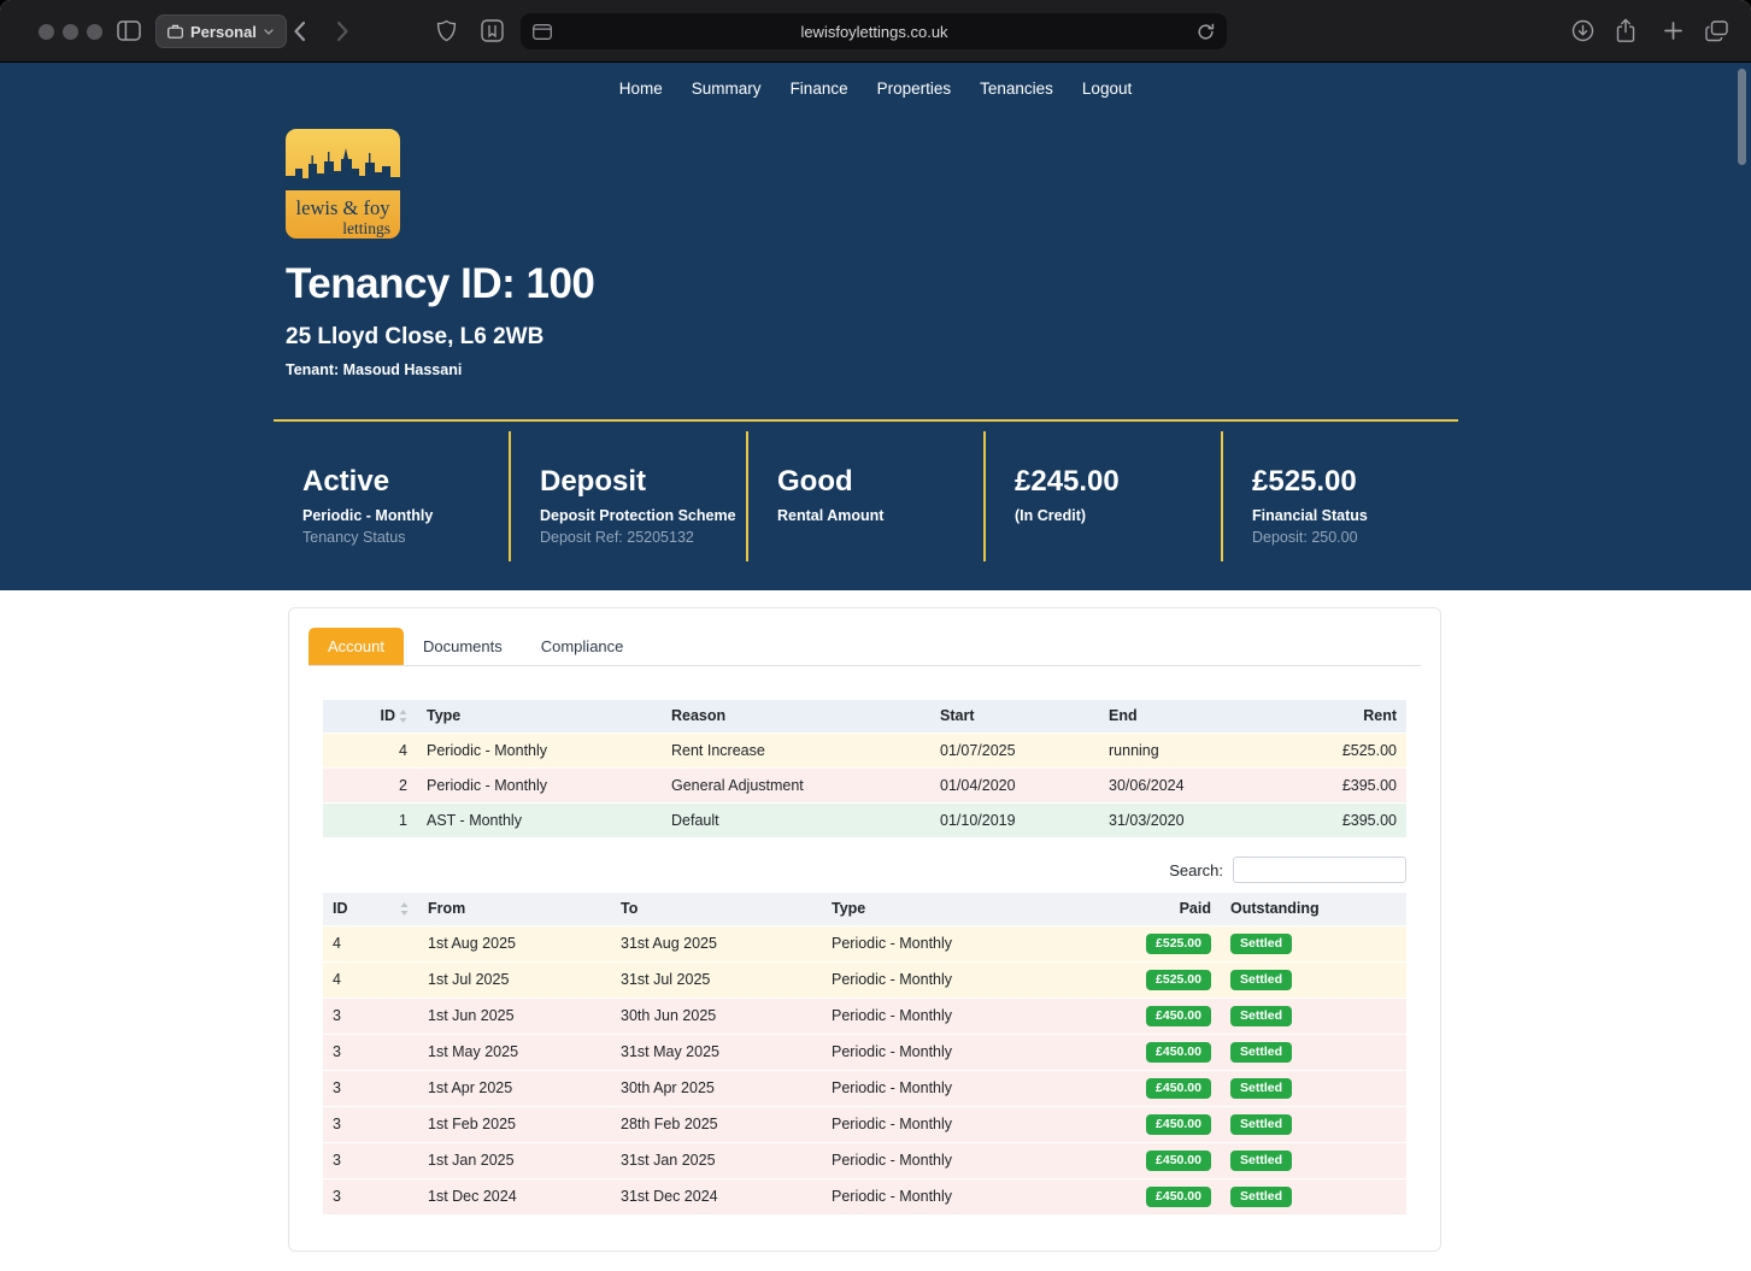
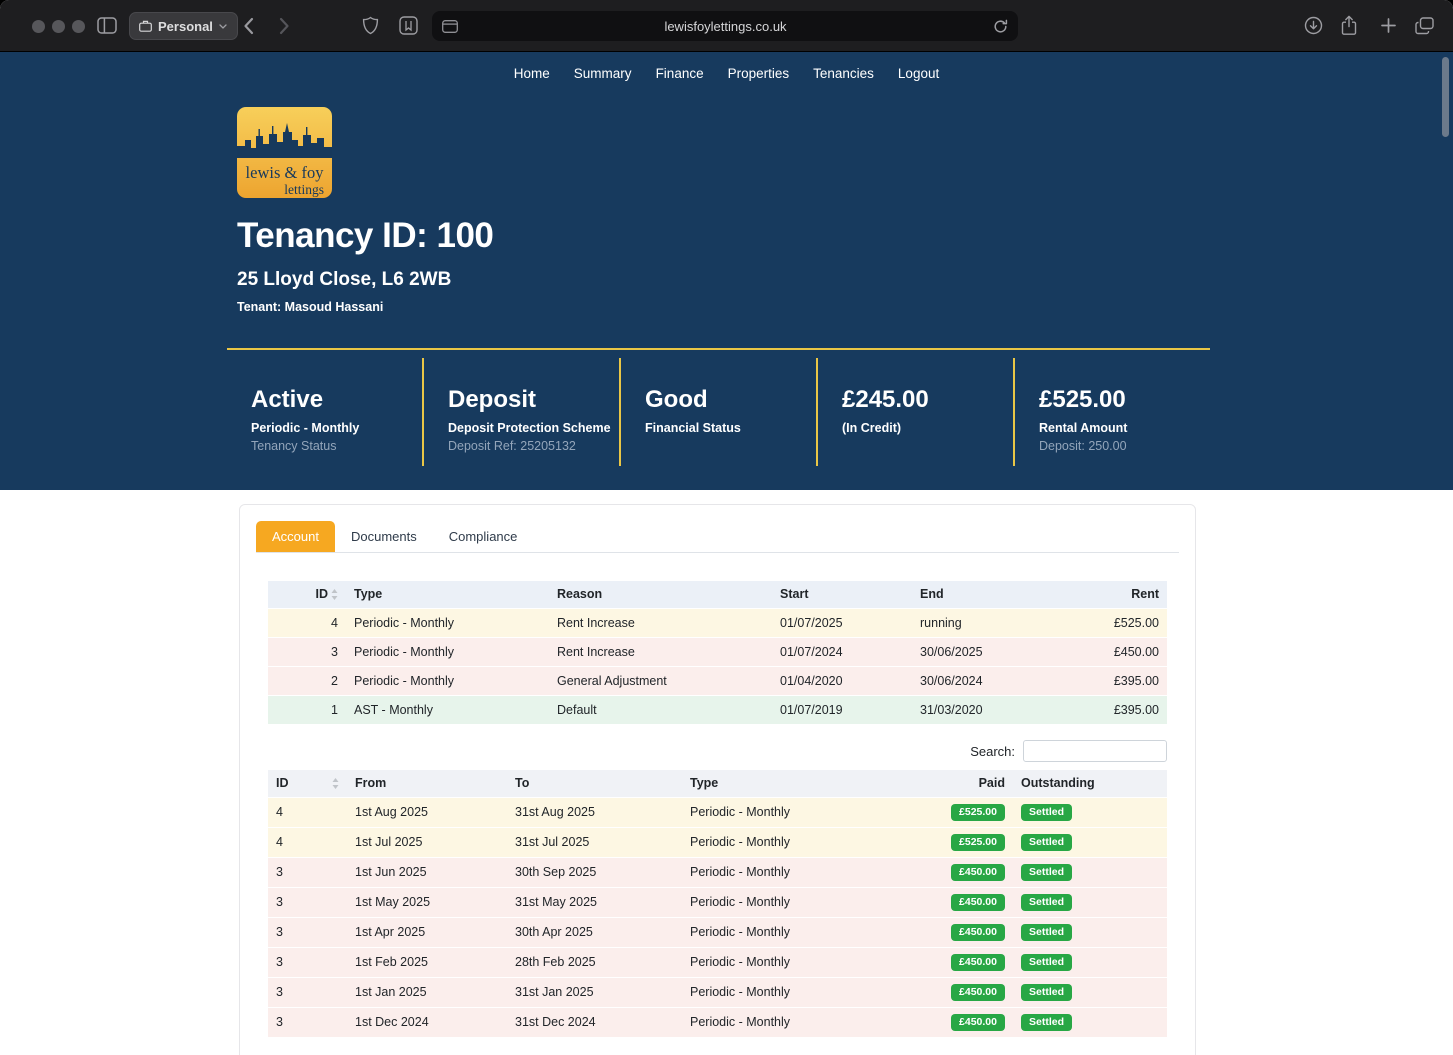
  Personal
  lewisfoylettings.co.uk
  Home
  Summary
  Finance
  Properties
  Tenancies
  Logout
  lewis & foy
  lettings
  Tenancy ID: 100
  25 Lloyd Close, L6 2WB
  Tenant: Masoud Hassani
  Active
  Periodic - Monthly
  Tenancy Status
  Deposit
  Deposit Protection Scheme
  Deposit Ref: 25205132
  Good
- Rental Amount
+ Financial Status
  £245.00
  (In Credit)
  £525.00
- Financial Status
+ Rental Amount
  Deposit: 250.00
  Account
  Documents
  Compliance
  ID	Type	Reason	Start	End	Rent
  4	Periodic - Monthly	Rent Increase	01/07/2025	running	£525.00
+ 3	Periodic - Monthly	Rent Increase	01/07/2024	30/06/2025	£450.00
  2	Periodic - Monthly	General Adjustment	01/04/2020	30/06/2024	£395.00
- 1	AST - Monthly	Default	01/10/2019	31/03/2020	£395.00
+ 1	AST - Monthly	Default	01/07/2019	31/03/2020	£395.00
  Search:
  ID	From	To	Type	Paid	Outstanding
  4	1st Aug 2025	31st Aug 2025	Periodic - Monthly	£525.00	Settled
  4	1st Jul 2025	31st Jul 2025	Periodic - Monthly	£525.00	Settled
- 3	1st Jun 2025	30th Jun 2025	Periodic - Monthly	£450.00	Settled
+ 3	1st Jun 2025	30th Sep 2025	Periodic - Monthly	£450.00	Settled
  3	1st May 2025	31st May 2025	Periodic - Monthly	£450.00	Settled
  3	1st Apr 2025	30th Apr 2025	Periodic - Monthly	£450.00	Settled
  3	1st Feb 2025	28th Feb 2025	Periodic - Monthly	£450.00	Settled
  3	1st Jan 2025	31st Jan 2025	Periodic - Monthly	£450.00	Settled
  3	1st Dec 2024	31st Dec 2024	Periodic - Monthly	£450.00	Settled
